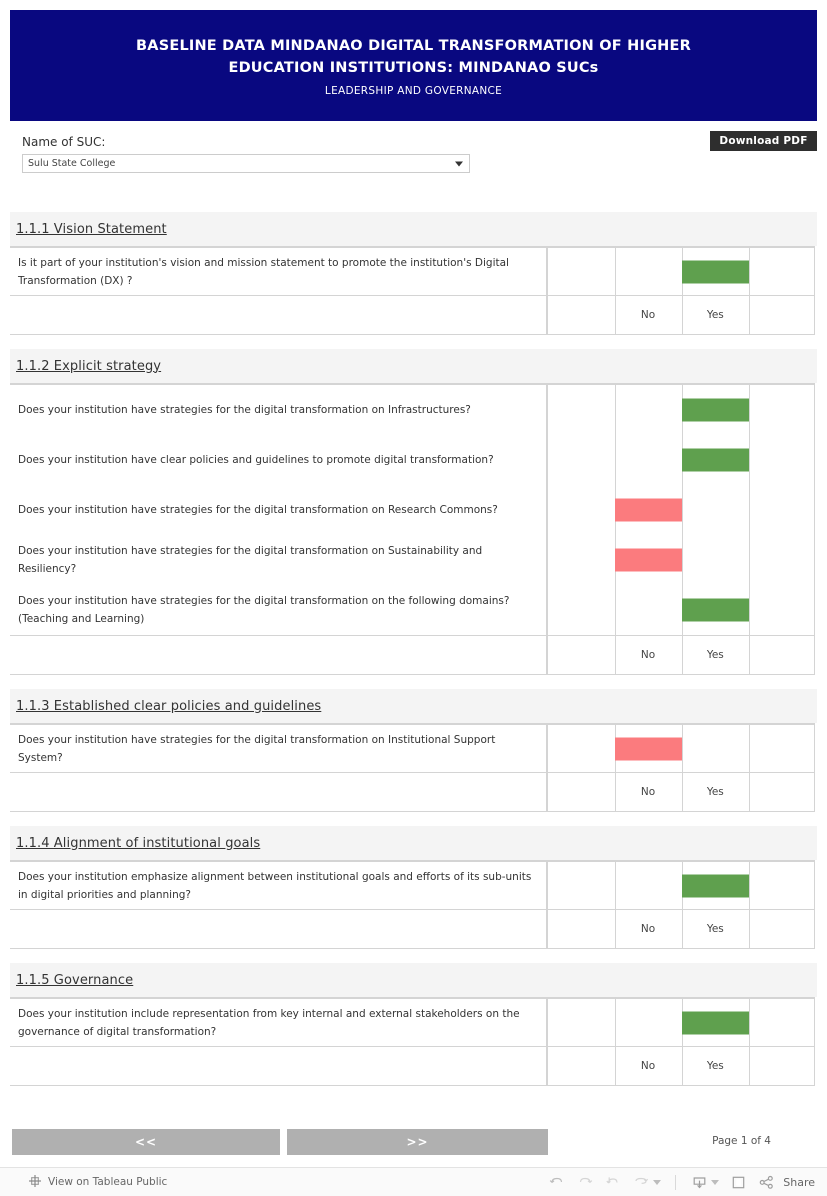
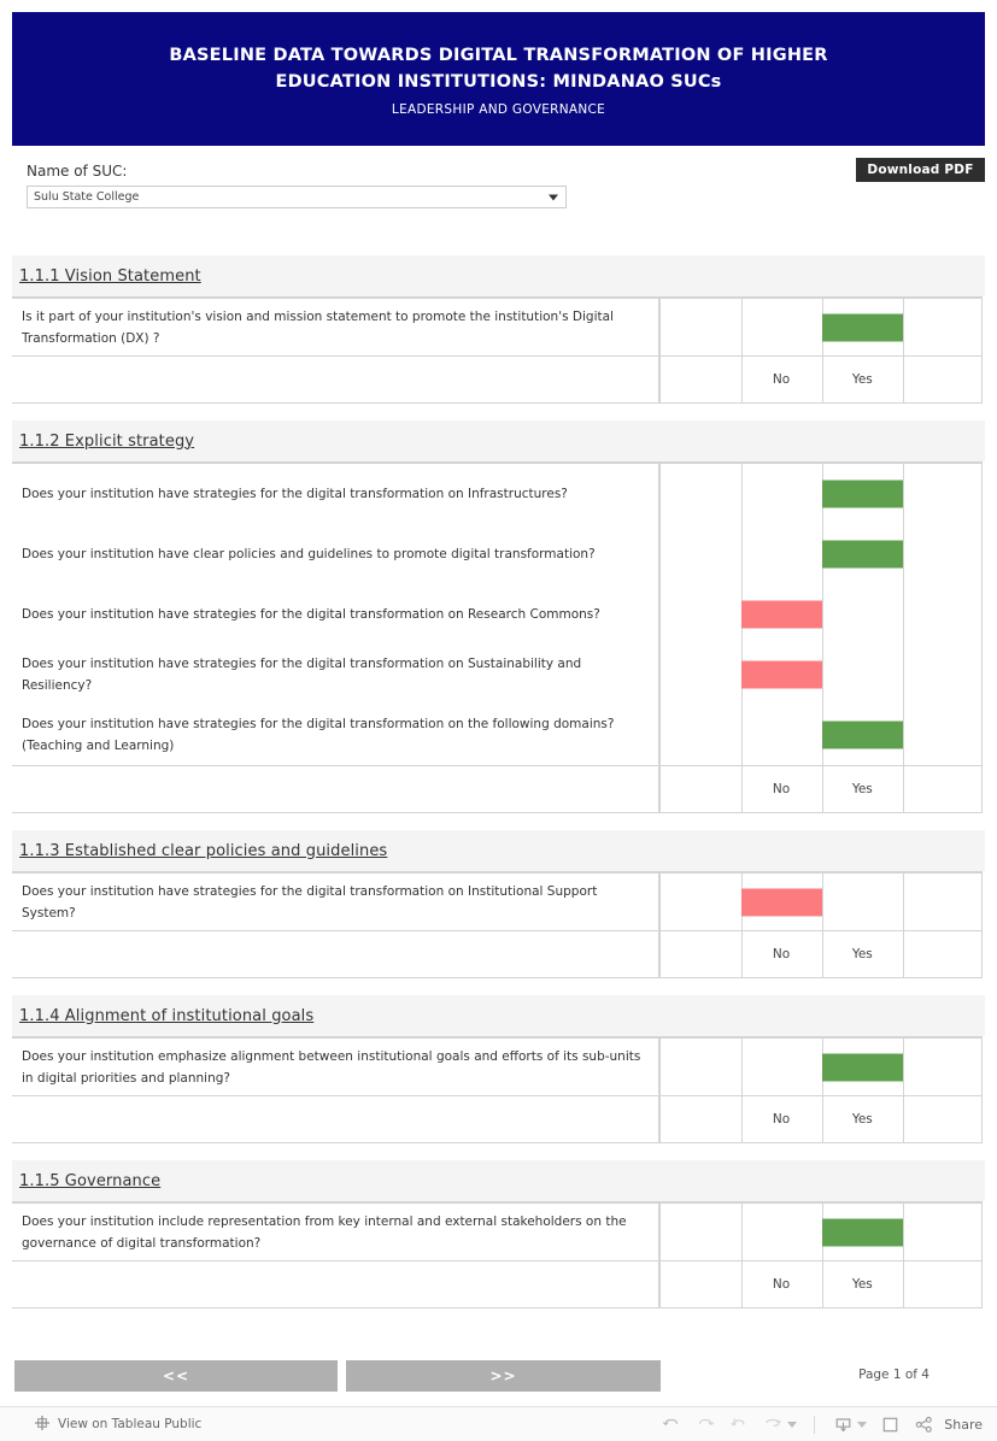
- BASELINE DATA MINDANAO DIGITAL TRANSFORMATION OF HIGHER EDUCATION INSTITUTIONS: MINDANAO SUCs
+ BASELINE DATA TOWARDS DIGITAL TRANSFORMATION OF HIGHER EDUCATION INSTITUTIONS: MINDANAO SUCs
  LEADERSHIP AND GOVERNANCE
  Name of SUC:
  Sulu State College
  Download PDF
  1.1.1 Vision Statement
  Is it part of your institution's vision and mission statement to promote the institution's Digital Transformation (DX) ?
  No
  Yes
  1.1.2 Explicit strategy
  Does your institution have strategies for the digital transformation on Infrastructures?
  Does your institution have clear policies and guidelines to promote digital transformation?
  Does your institution have strategies for the digital transformation on Research Commons?
  Does your institution have strategies for the digital transformation on Sustainability and Resiliency?
  Does your institution have strategies for the digital transformation on the following domains? (Teaching and Learning)
  No
  Yes
  1.1.3 Established clear policies and guidelines
  Does your institution have strategies for the digital transformation on Institutional Support System?
  No
  Yes
  1.1.4 Alignment of institutional goals
  Does your institution emphasize alignment between institutional goals and efforts of its sub-units in digital priorities and planning?
  No
  Yes
  1.1.5 Governance
  Does your institution include representation from key internal and external stakeholders on the governance of digital transformation?
  No
  Yes
  <<
  >>
  Page 1 of 4
  View on Tableau Public
  Share
